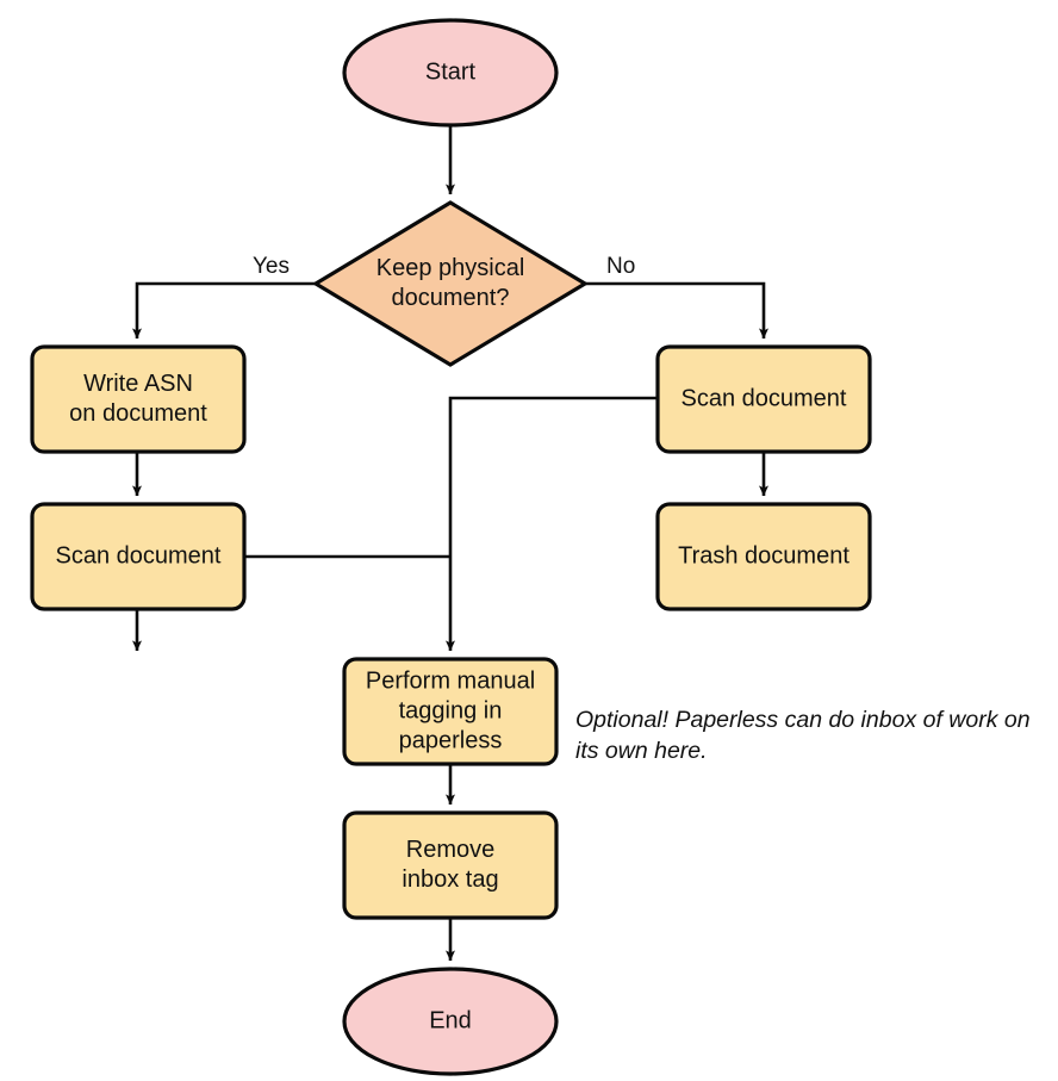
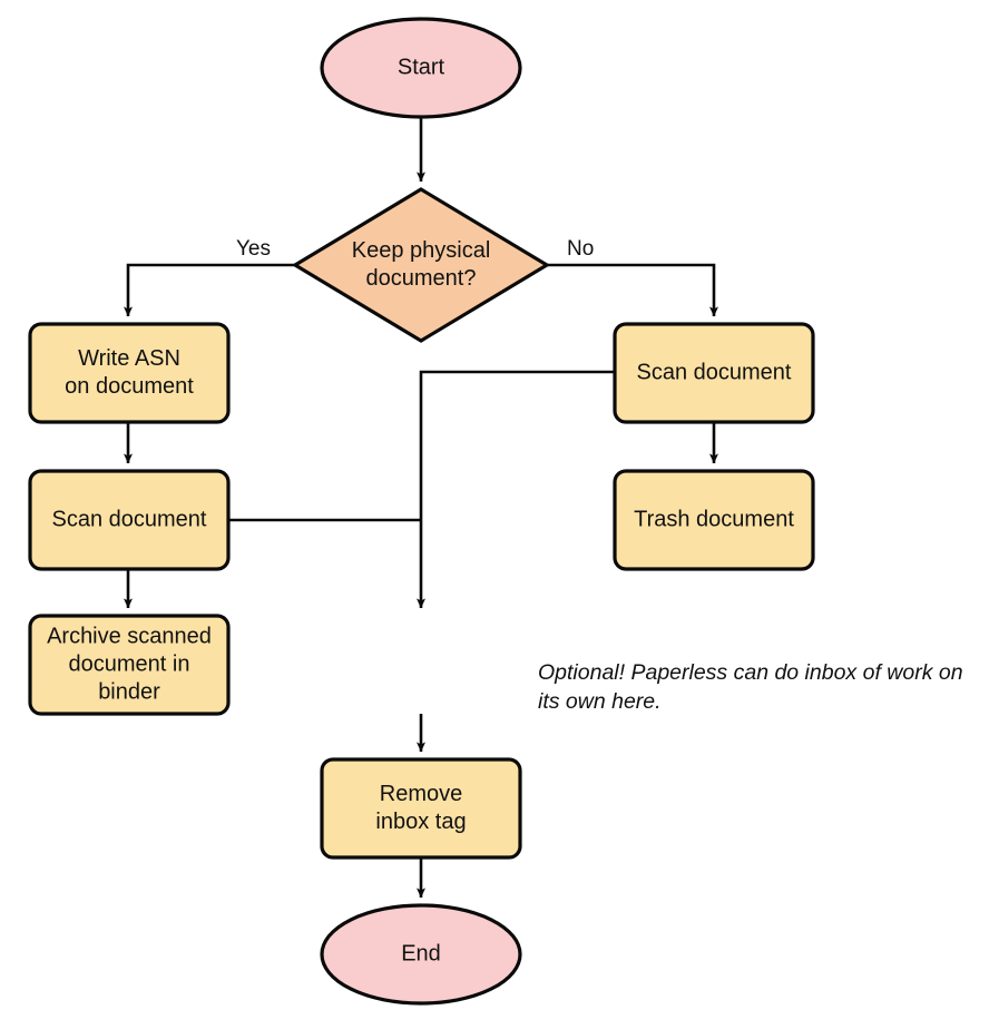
  Yes
  No
  Start
  Keep physical
  document?
  Write ASN
  on document
  Scan document
+ Archive scanned
+ document in
+ binder
  Scan document
  Trash document
- Perform manual
- tagging in
- paperless
  Remove
  inbox tag
  End
  Optional! Paperless can do inbox of work on
  its own here.
